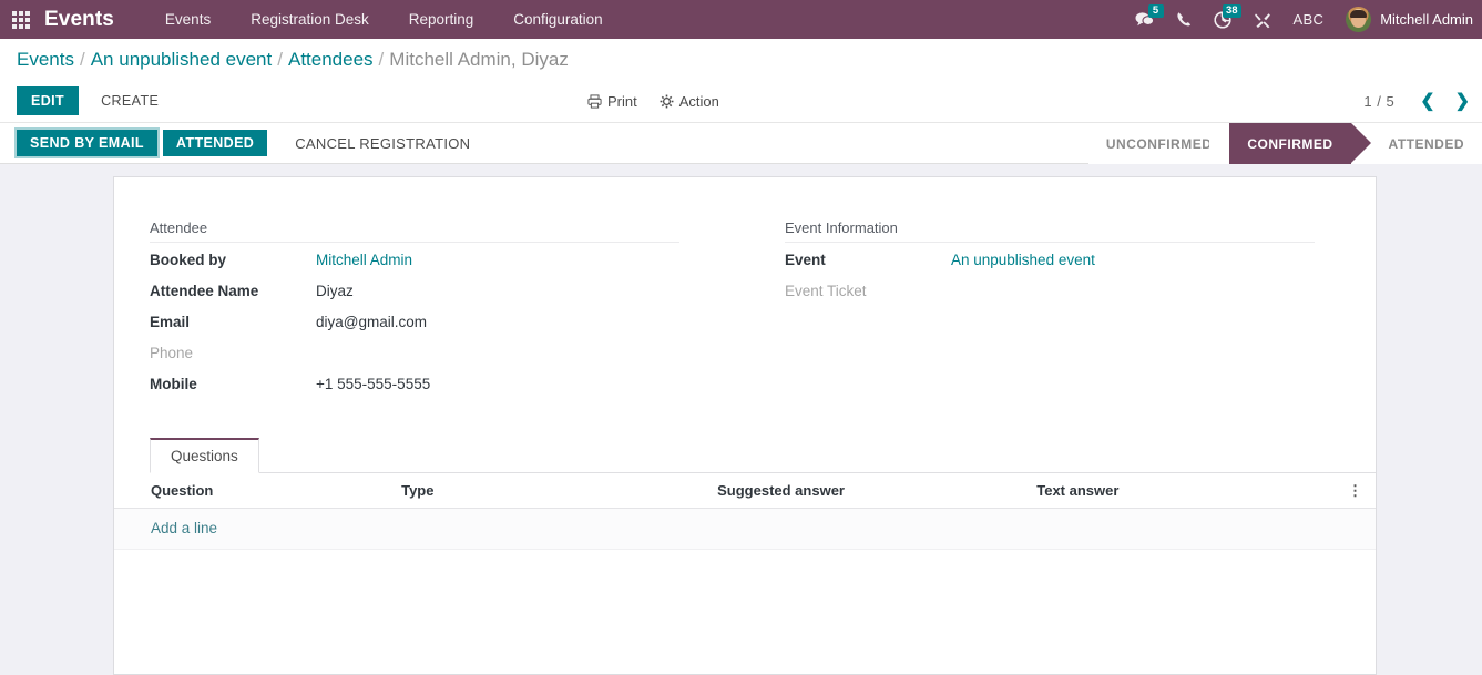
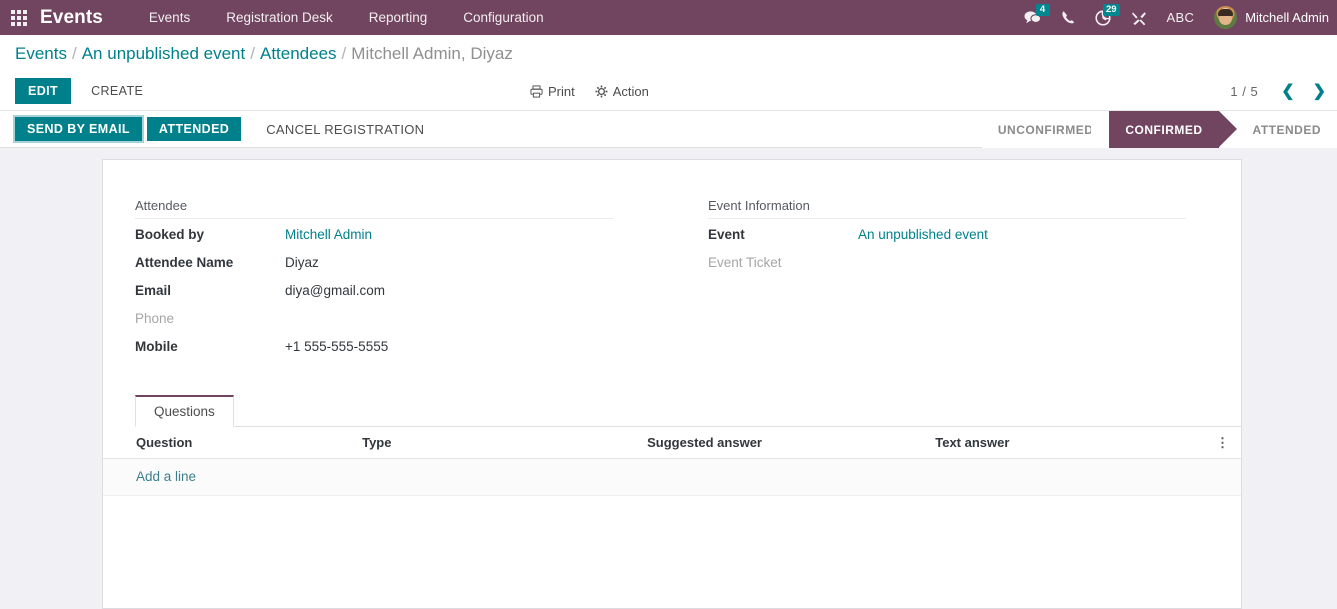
  Events
  Events
  Registration Desk
  Reporting
  Configuration
- 5
+ 4
- 38
+ 29
  ABC
  Mitchell Admin
  Events
  /
  An unpublished event
  /
  Attendees
  /
  Mitchell Admin, Diyaz
  EDIT
  CREATE
  Print
  Action
  1 / 5
  ❮
  ❯
  SEND BY EMAIL
  ATTENDED
  CANCEL REGISTRATION
  UNCONFIRMED
  CONFIRMED
  ATTENDED
  Attendee
  Booked by
  Mitchell Admin
  Attendee Name
  Diyaz
  Email
  diya@gmail.com
  Phone
  Mobile
  +1 555-555-5555
  Event Information
  Event
  An unpublished event
  Event Ticket
  Questions
  Question	Type	Suggested answer	Text answer	⋮
  Add a line
